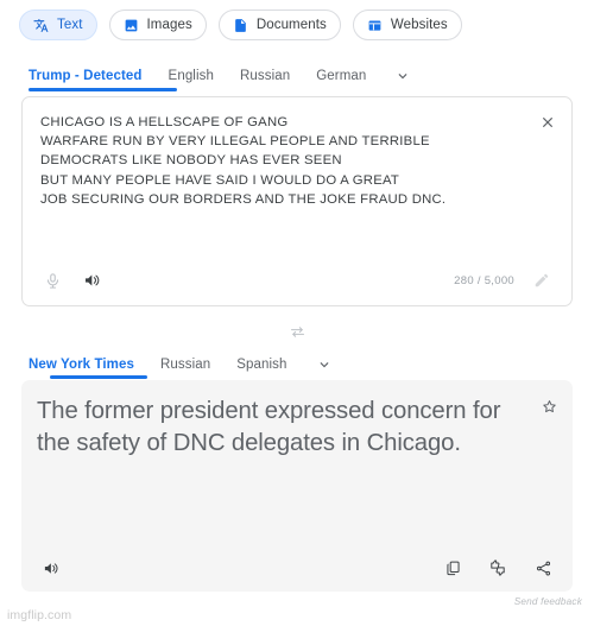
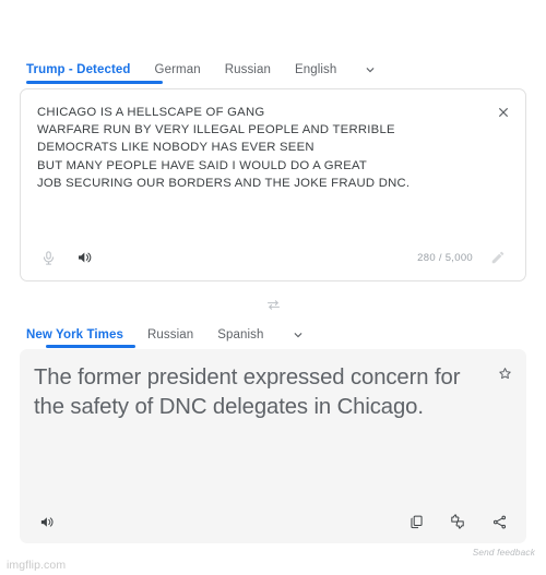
- Text
- Images
- Documents
- Websites
  Trump - Detected
- English
+ German
  Russian
- German
+ English
  CHICAGO IS A HELLSCAPE OF GANG
  WARFARE RUN BY VERY ILLEGAL PEOPLE AND TERRIBLE
  DEMOCRATS LIKE NOBODY HAS EVER SEEN
  BUT MANY PEOPLE HAVE SAID I WOULD DO A GREAT
  JOB SECURING OUR BORDERS AND THE JOKE FRAUD DNC.
  280 / 5,000
  New York Times
  Russian
  Spanish
  The former president expressed concern for the safety of DNC delegates in Chicago.
  Send feedback
  imgflip.com
